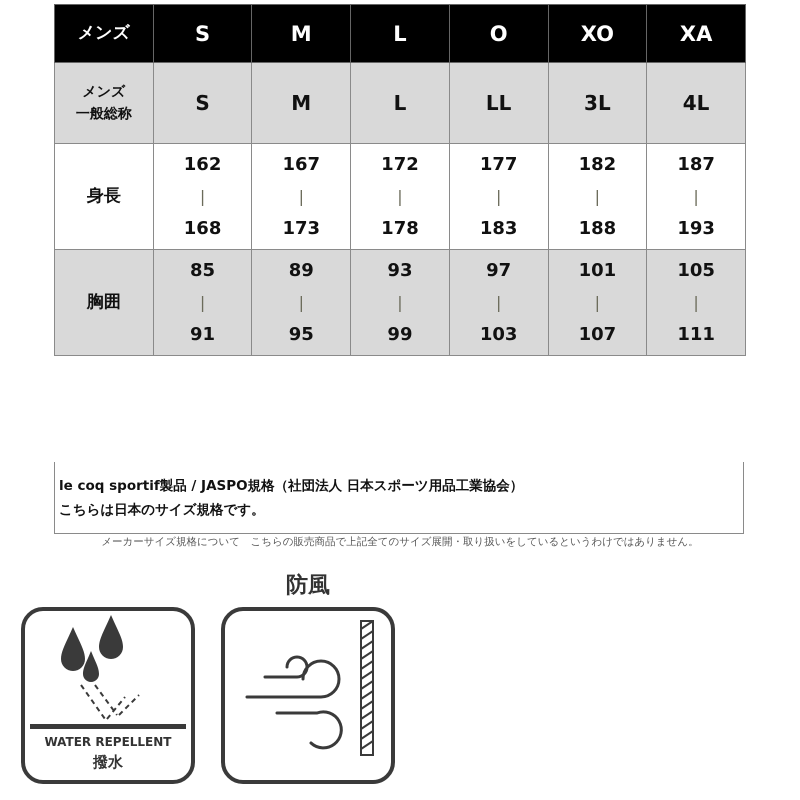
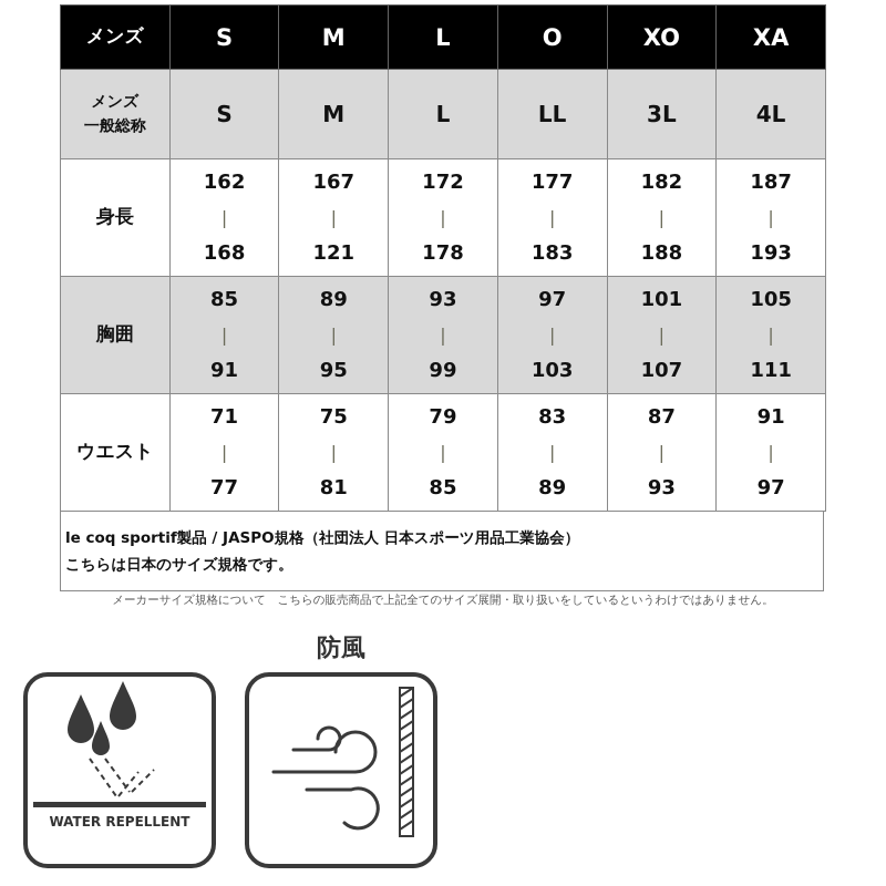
  メンズ	S	M	L	O	XO	XA
  メンズ 一般総称	S	M	L	LL	3L	4L
- 身長	162|168	167|173	172|178	177|183	182|188	187|193
+ 身長	162|168	167|121	172|178	177|183	182|188	187|193
  胸囲	85|91	89|95	93|99	97|103	101|107	105|111
+ ウエスト	71|77	75|81	79|85	83|89	87|93	91|97
  le coq sportif製品 / JASPO規格（社団法人 日本スポーツ用品工業協会）
  こちらは日本のサイズ規格です。
  メーカーサイズ規格について こちらの販売商品で上記全てのサイズ展開・取り扱いをしているというわけではありません。
  WATER REPELLENT
- 撥水
  防風
